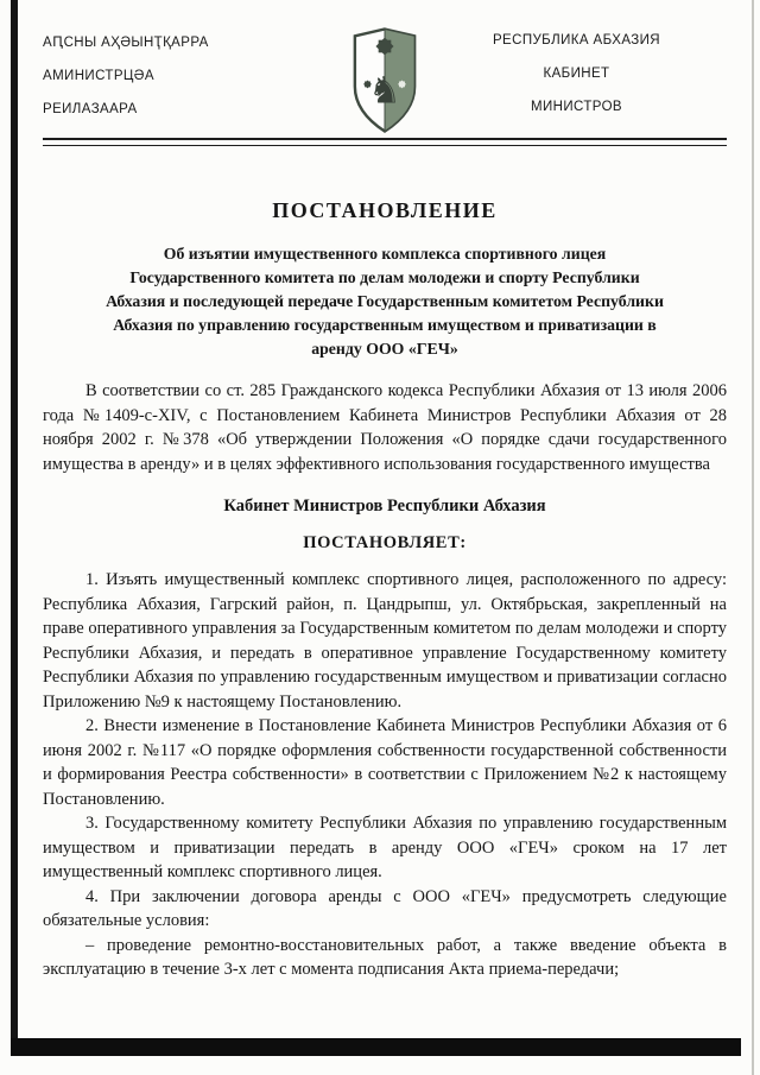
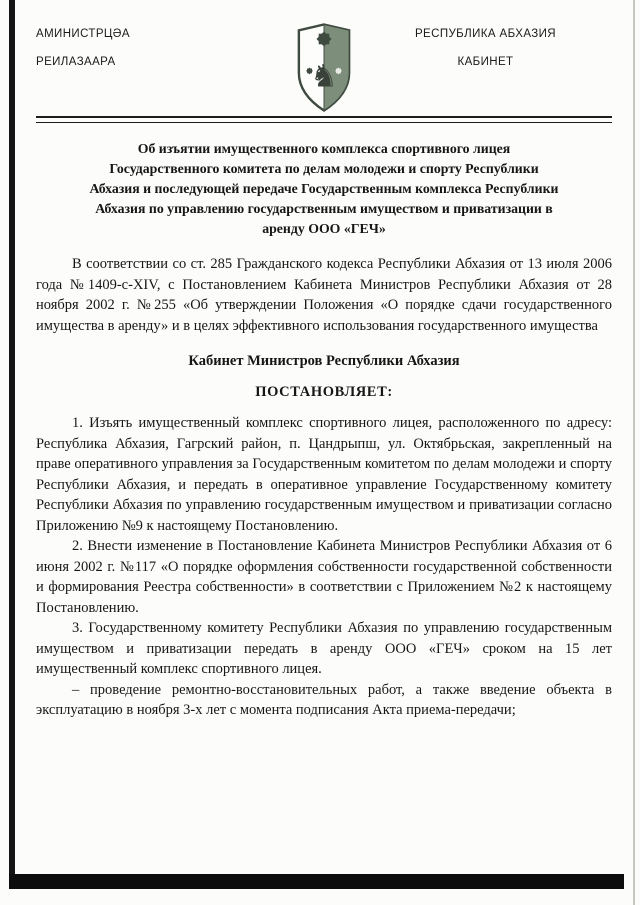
- АԤСНЫ АҲӘЫНҬҚАРРА
  АМИНИСТРЦӘА
  РЕИЛАЗААРА
  ♞
  РЕСПУБЛИКА АБХАЗИЯ
  КАБИНЕТ
- МИНИСТРОВ
- ПОСТАНОВЛЕНИЕ
- Об изъятии имущественного комплекса спортивного лицея Государственного комитета по делам молодежи и спорту Республики Абхазия и последующей передаче Государственным комитетом Республики Абхазия по управлению государственным имуществом и приватизации в аренду ООО «ГЕЧ»
+ Об изъятии имущественного комплекса спортивного лицея Государственного комитета по делам молодежи и спорту Республики Абхазия и последующей передаче Государственным комплекса Республики Абхазия по управлению государственным имуществом и приватизации в аренду ООО «ГЕЧ»
- В соответствии со ст. 285 Гражданского кодекса Республики Абхазия от 13 июля 2006 года №1409-с-XIV, с Постановлением Кабинета Министров Республики Абхазия от 28 ноября 2002 г. №378 «Об утверждении Положения «О порядке сдачи государственного имущества в аренду» и в целях эффективного использования государственного имущества
+ В соответствии со ст. 285 Гражданского кодекса Республики Абхазия от 13 июля 2006 года №1409-с-XIV, с Постановлением Кабинета Министров Республики Абхазия от 28 ноября 2002 г. №255 «Об утверждении Положения «О порядке сдачи государственного имущества в аренду» и в целях эффективного использования государственного имущества
  Кабинет Министров Республики Абхазия
  ПОСТАНОВЛЯЕТ:
  1. Изъять имущественный комплекс спортивного лицея, расположенного по адресу: Республика Абхазия, Гагрский район, п. Цандрыпш, ул. Октябрьская, закрепленный на праве оперативного управления за Государственным комитетом по делам молодежи и спорту Республики Абхазия, и передать в оперативное управление Государственному комитету Республики Абхазия по управлению государственным имуществом и приватизации согласно Приложению №9 к настоящему Постановлению.
  2. Внести изменение в Постановление Кабинета Министров Республики Абхазия от 6 июня 2002 г. №117 «О порядке оформления собственности государственной собственности и формирования Реестра собственности» в соответствии с Приложением №2 к настоящему Постановлению.
- 3. Государственному комитету Республики Абхазия по управлению государственным имуществом и приватизации передать в аренду ООО «ГЕЧ» сроком на 17 лет имущественный комплекс спортивного лицея.
+ 3. Государственному комитету Республики Абхазия по управлению государственным имуществом и приватизации передать в аренду ООО «ГЕЧ» сроком на 15 лет имущественный комплекс спортивного лицея.
- 4. При заключении договора аренды с ООО «ГЕЧ» предусмотреть следующие обязательные условия:
- – проведение ремонтно-восстановительных работ, а также введение объекта в эксплуатацию в течение 3-х лет с момента подписания Акта приема-передачи;
+ – проведение ремонтно-восстановительных работ, а также введение объекта в эксплуатацию в ноября 3-х лет с момента подписания Акта приема-передачи;
